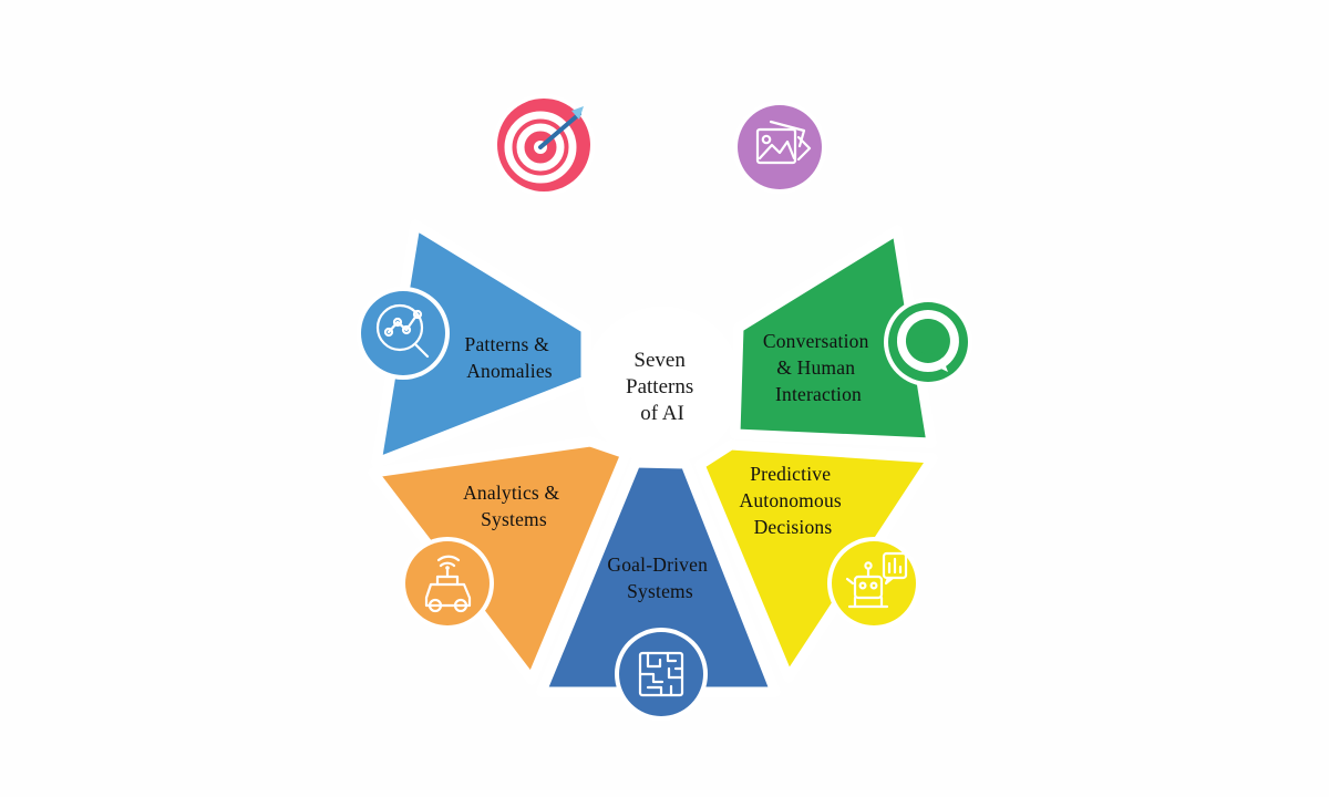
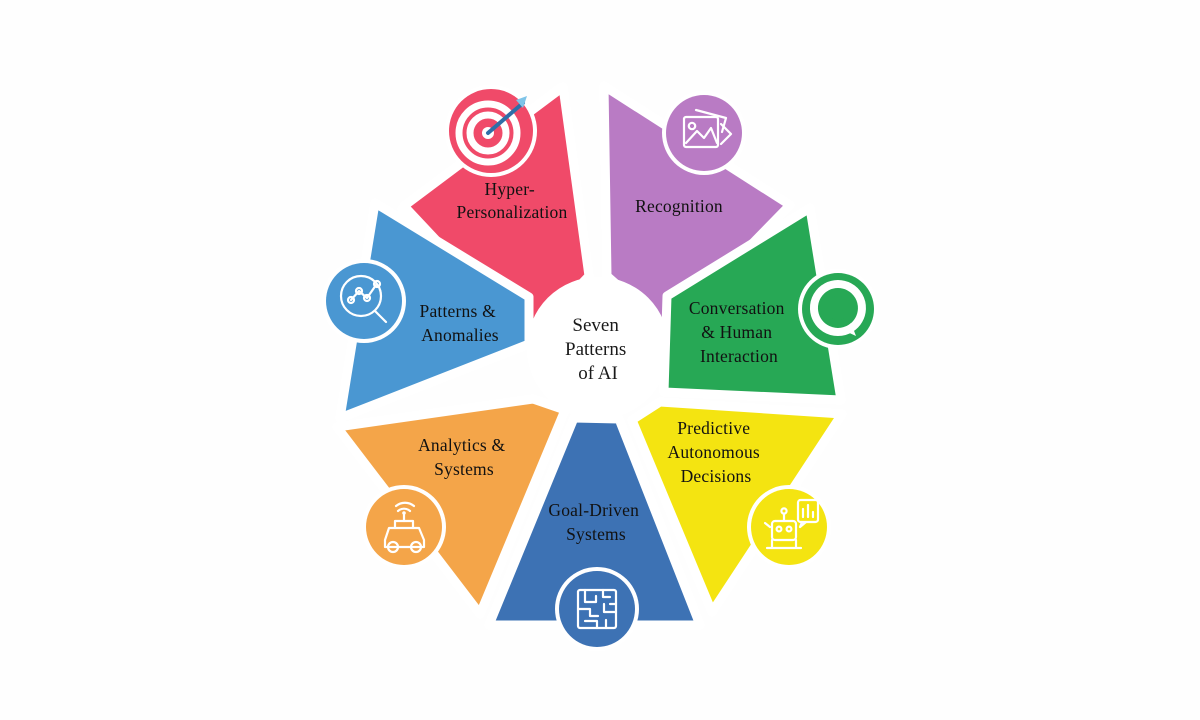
+ Hyper- Personalization
+ Recognition
  Conversation & Human Interaction
  Predictive Autonomous Decisions
  Goal-Driven Systems
  Analytics & Systems
  Patterns & Anomalies
  Seven Patterns of AI
